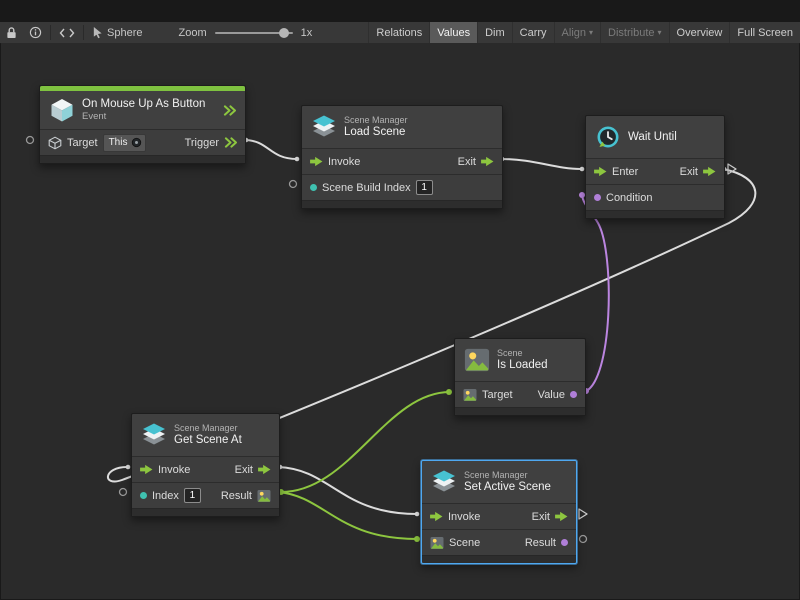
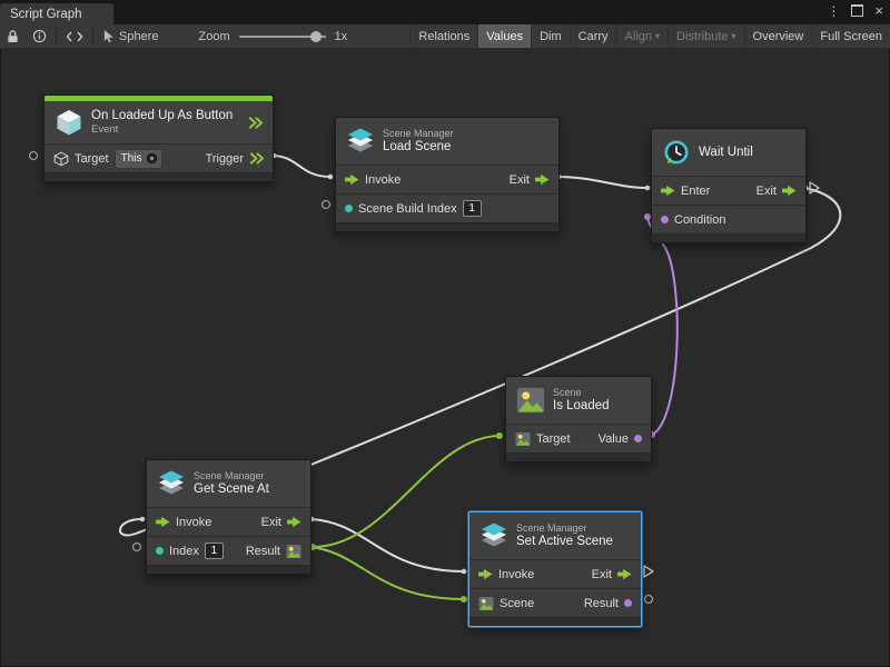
+ Script Graph
+ ⋮
+ ×
  Sphere
  Zoom
  1x
  Relations
  Values
  Dim
  Carry
  Align
  ▾
  Distribute
  ▾
  Overview
  Full Screen
- On Mouse Up As Button
+ On Loaded Up As Button
  Event
  Target
  This
  Trigger
  Scene Manager
  Load Scene
  Invoke
  Exit
  Scene Build Index
  1
  Wait Until
  Enter
  Exit
  Condition
  Scene
  Is Loaded
  Target
  Value
  Scene Manager
  Get Scene At
  Invoke
  Exit
  Index
  1
  Result
  Scene Manager
  Set Active Scene
  Invoke
  Exit
  Scene
  Result
